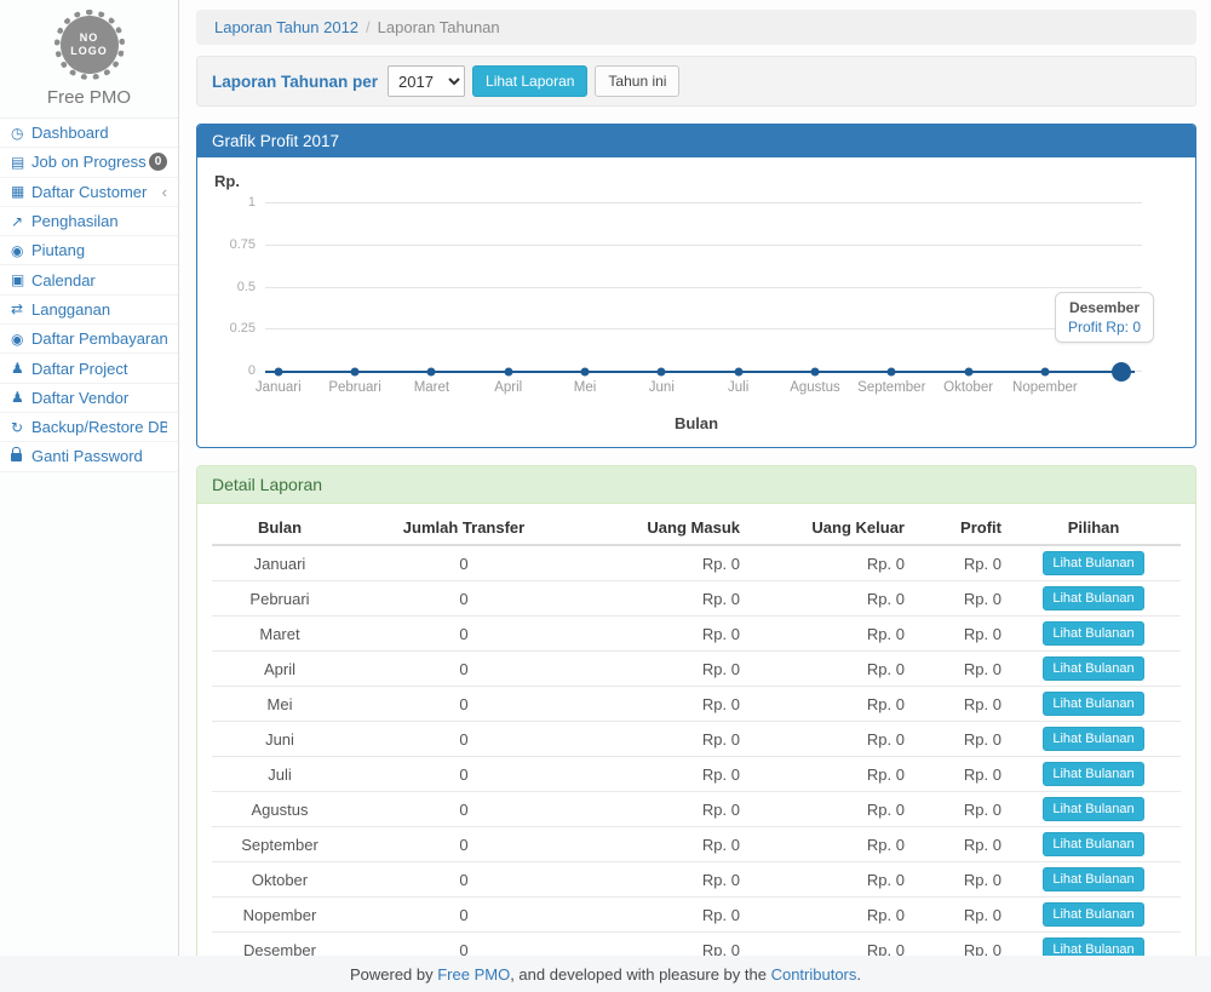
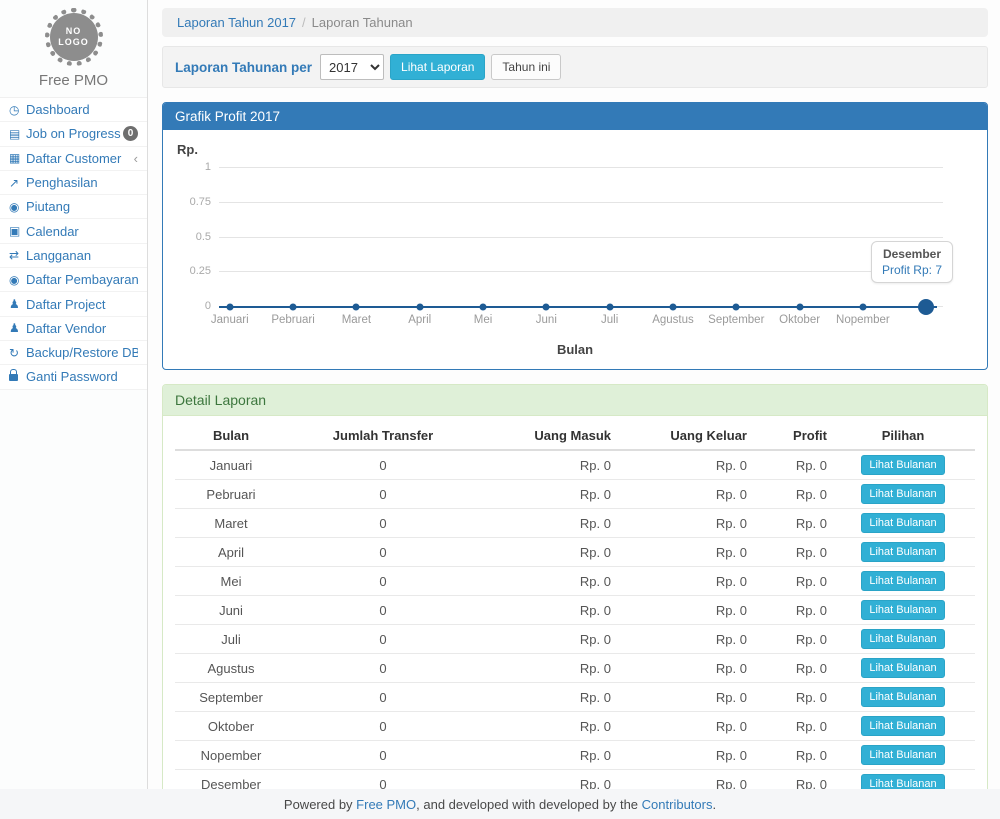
  NO
  LOGO
  Free PMO
  ◷
  Dashboard
  ▤
  Job on Progress
  0
  ▦
  Daftar Customer
  ‹
  ↗
  Penghasilan
  ◉
  Piutang
  ▣
  Calendar
  ⇄
  Langganan
  ◉
  Daftar Pembayaran
  ♟
  Daftar Project
  ♟
  Daftar Vendor
  ↻
  Backup/Restore DB
  Ganti Password
- Laporan Tahun 2012 / Laporan Tahunan
+ Laporan Tahun 2017 / Laporan Tahunan
  Laporan Tahunan per
  2017
  Lihat Laporan
  Tahun ini
  Grafik Profit 2017
  Rp.
  Desember
- Profit Rp: 0
+ Profit Rp: 7
  1
  0.75
  0.5
  0.25
  0
  Januari
  Pebruari
  Maret
  April
  Mei
  Juni
  Juli
  Agustus
  September
  Oktober
  Nopember
  Bulan
  Detail Laporan
  Bulan	Jumlah Transfer	Uang Masuk	Uang Keluar	Profit	Pilihan
  Januari	0	Rp. 0	Rp. 0	Rp. 0	Lihat Bulanan
  Pebruari	0	Rp. 0	Rp. 0	Rp. 0	Lihat Bulanan
  Maret	0	Rp. 0	Rp. 0	Rp. 0	Lihat Bulanan
  April	0	Rp. 0	Rp. 0	Rp. 0	Lihat Bulanan
  Mei	0	Rp. 0	Rp. 0	Rp. 0	Lihat Bulanan
  Juni	0	Rp. 0	Rp. 0	Rp. 0	Lihat Bulanan
  Juli	0	Rp. 0	Rp. 0	Rp. 0	Lihat Bulanan
  Agustus	0	Rp. 0	Rp. 0	Rp. 0	Lihat Bulanan
  September	0	Rp. 0	Rp. 0	Rp. 0	Lihat Bulanan
  Oktober	0	Rp. 0	Rp. 0	Rp. 0	Lihat Bulanan
  Nopember	0	Rp. 0	Rp. 0	Rp. 0	Lihat Bulanan
  Desember	0	Rp. 0	Rp. 0	Rp. 0	Lihat Bulanan
- Powered by Free PMO, and developed with pleasure by the Contributors.
+ Powered by Free PMO, and developed with developed by the Contributors.
